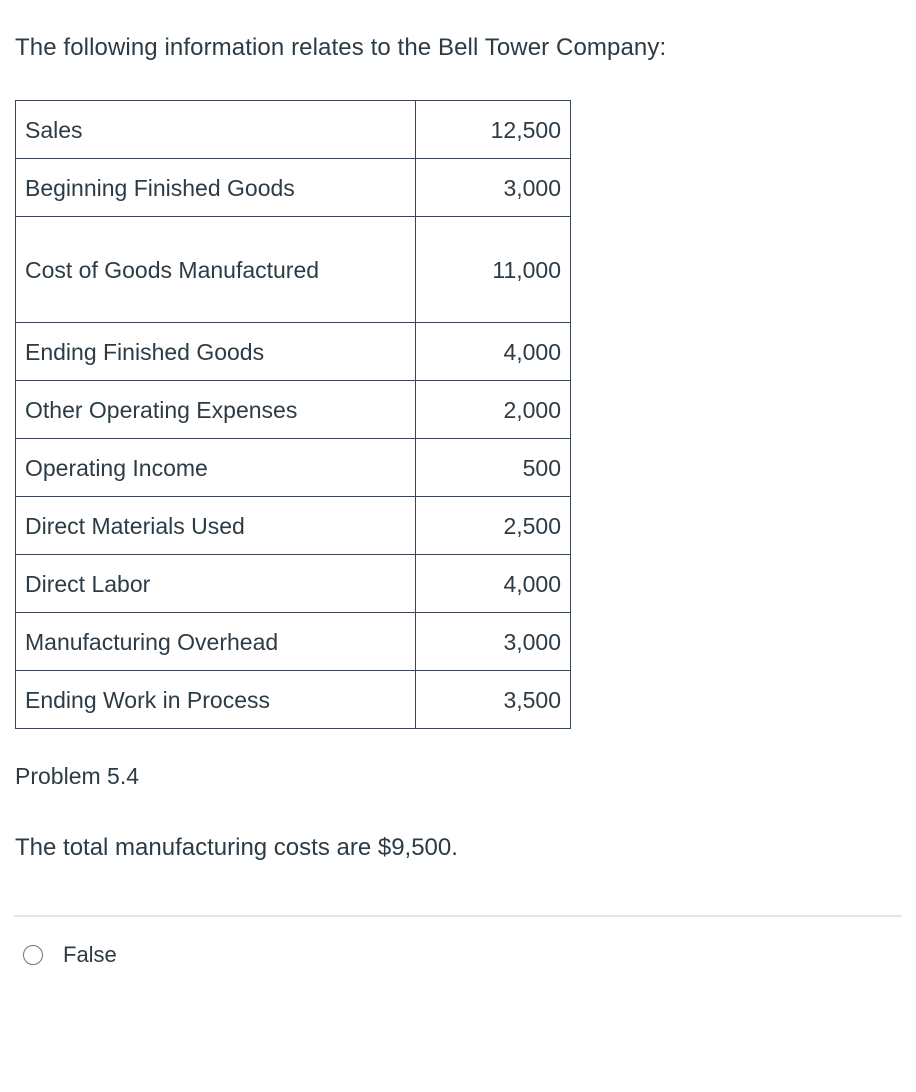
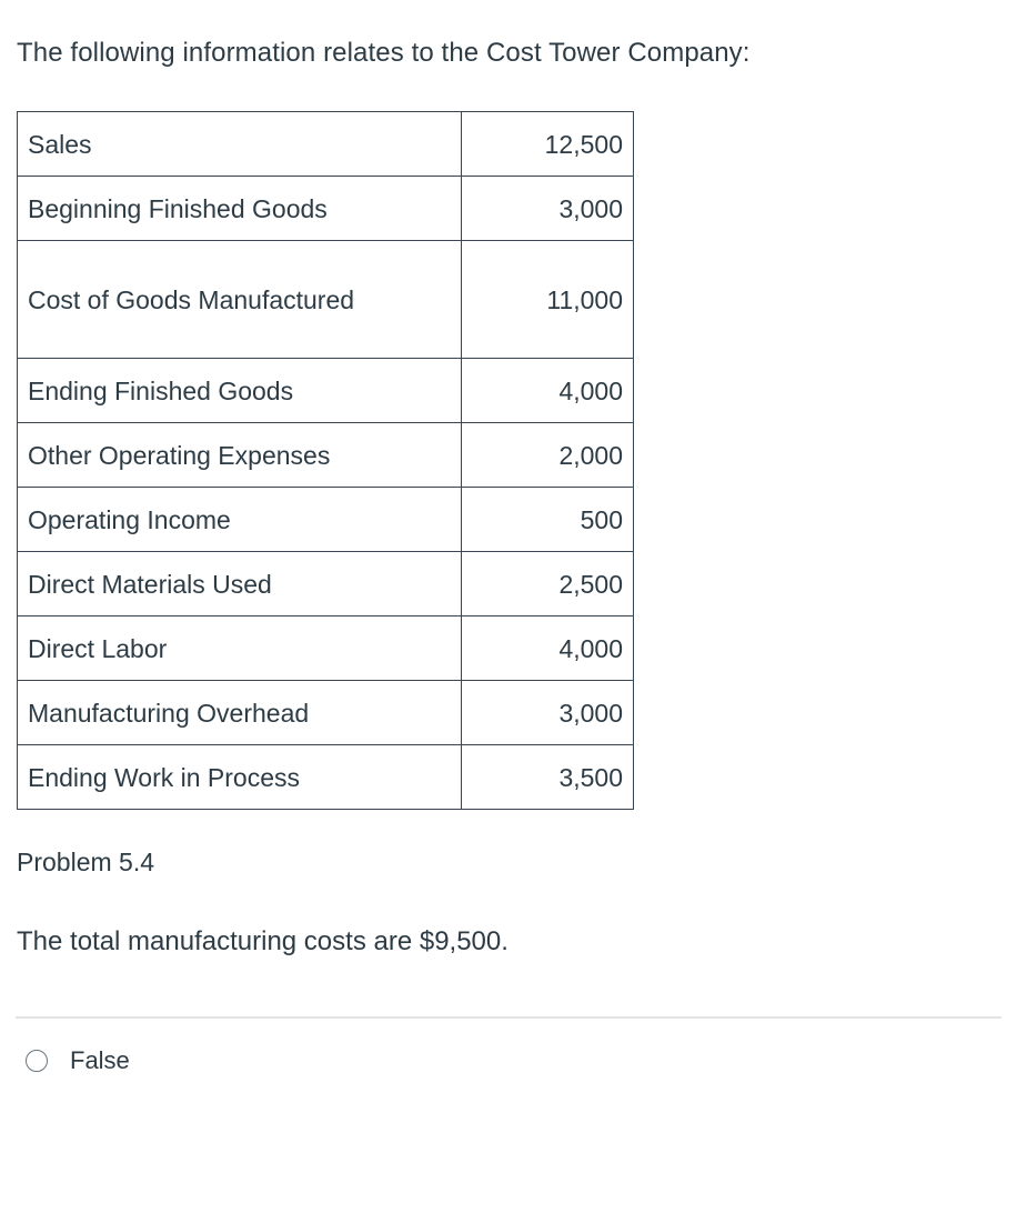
- The following information relates to the Bell Tower Company:
+ The following information relates to the Cost Tower Company:
  Sales	12,500
  Beginning Finished Goods	3,000
  Cost of Goods Manufactured	11,000
  Ending Finished Goods	4,000
  Other Operating Expenses	2,000
  Operating Income	500
  Direct Materials Used	2,500
  Direct Labor	4,000
  Manufacturing Overhead	3,000
  Ending Work in Process	3,500
  Problem 5.4
  The total manufacturing costs are $9,500.
  False
